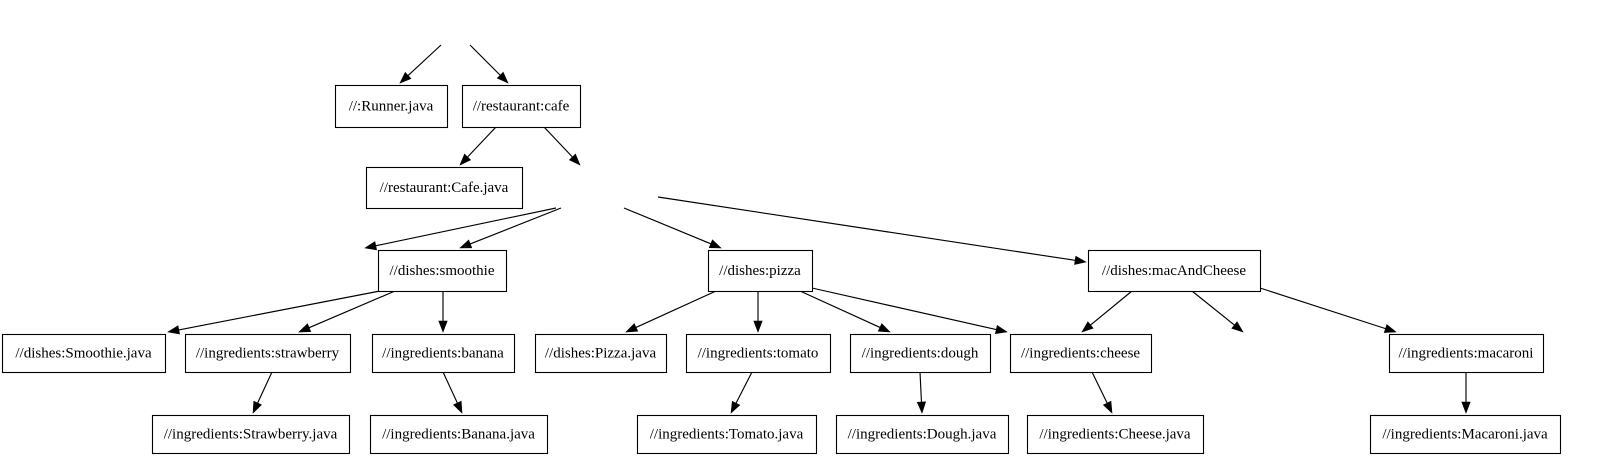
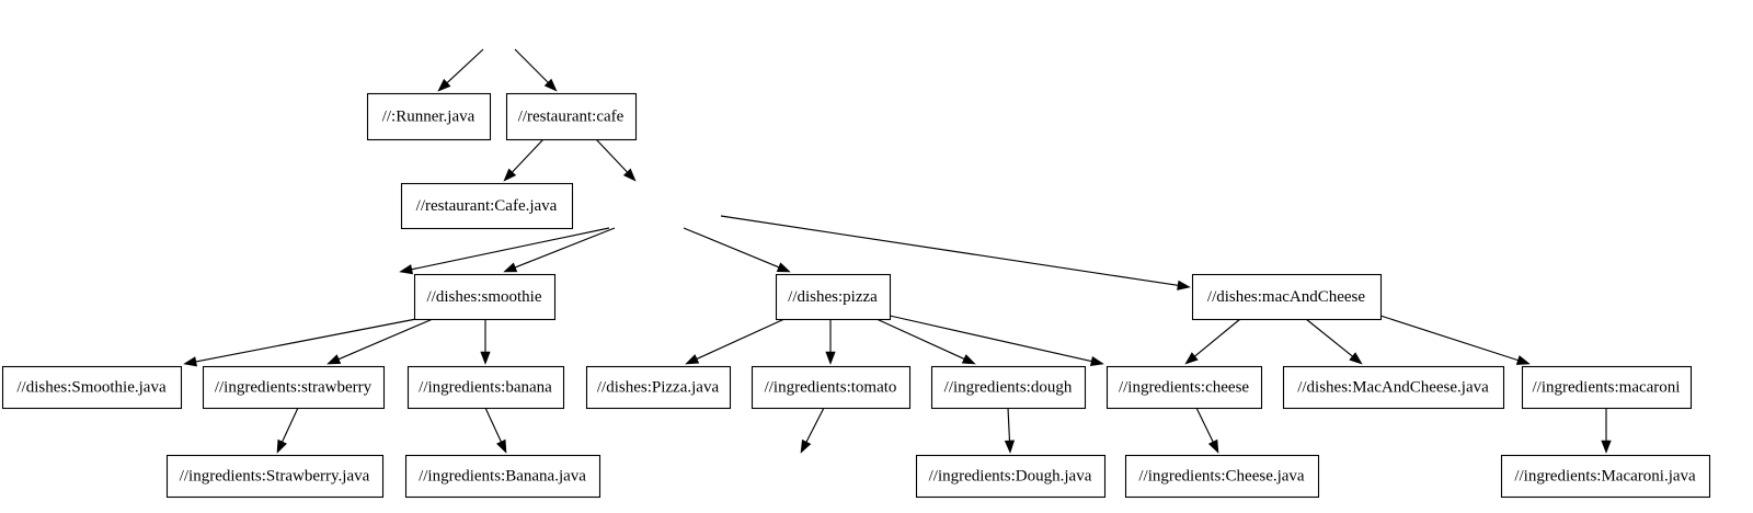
  //:Runner.java
  //restaurant:cafe
  //restaurant:Cafe.java
  //dishes:smoothie
  //dishes:pizza
  //dishes:macAndCheese
  //dishes:Smoothie.java
  //ingredients:strawberry
  //ingredients:banana
  //dishes:Pizza.java
  //ingredients:tomato
  //ingredients:dough
  //ingredients:cheese
+ //dishes:MacAndCheese.java
  //ingredients:macaroni
  //ingredients:Strawberry.java
  //ingredients:Banana.java
- //ingredients:Tomato.java
  //ingredients:Dough.java
  //ingredients:Cheese.java
  //ingredients:Macaroni.java
